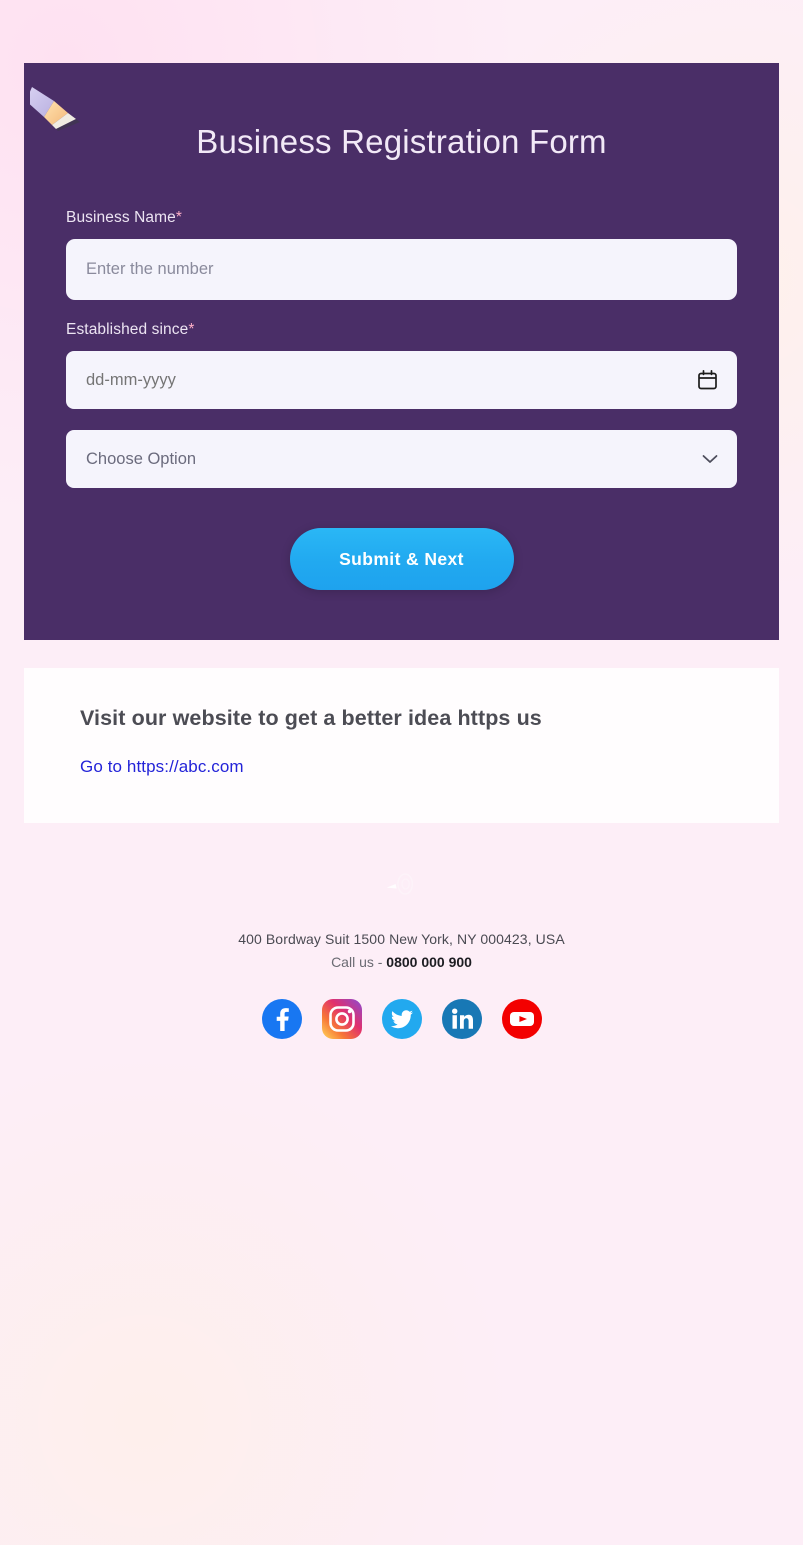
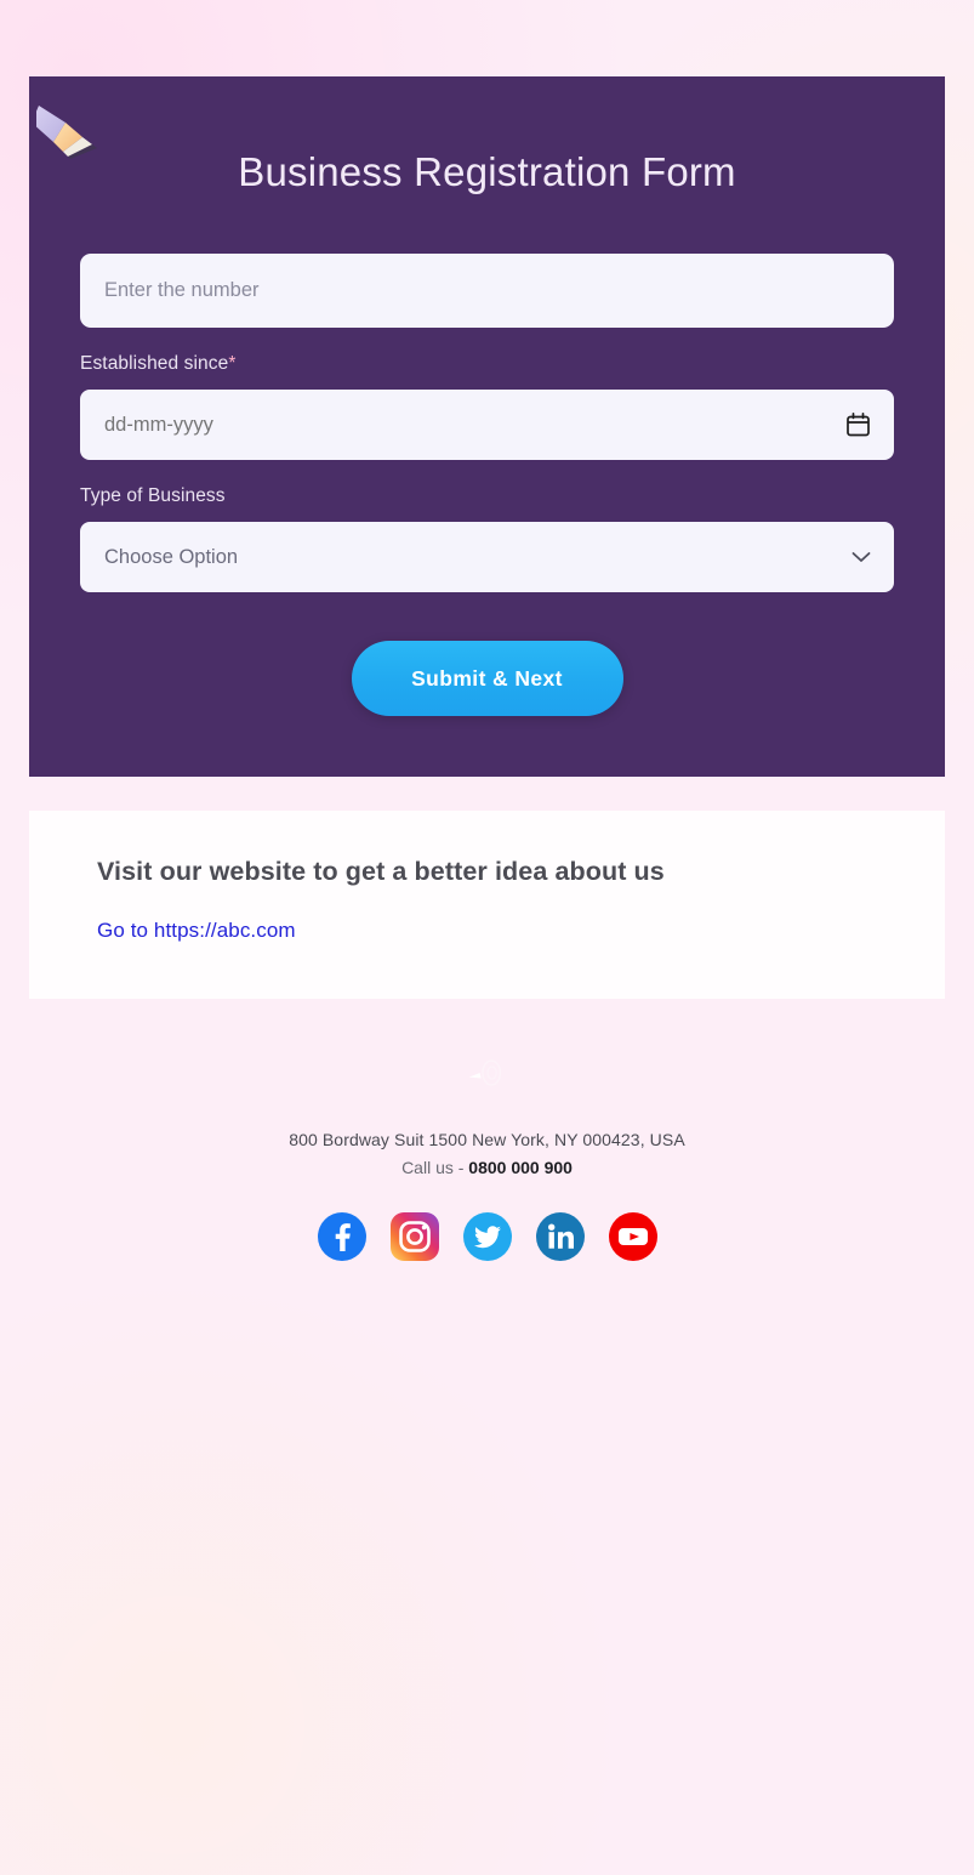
  Business Registration Form
- Business Name*
  Enter the number
  Established since*
  dd-mm-yyyy
+ Type of Business
  Choose Option
  Submit & Next
- Visit our website to get a better idea https us
+ Visit our website to get a better idea about us
  Go to https://abc.com
- 400 Bordway Suit 1500 New York, NY 000423, USA
+ 800 Bordway Suit 1500 New York, NY 000423, USA
  Call us - 0800 000 900
